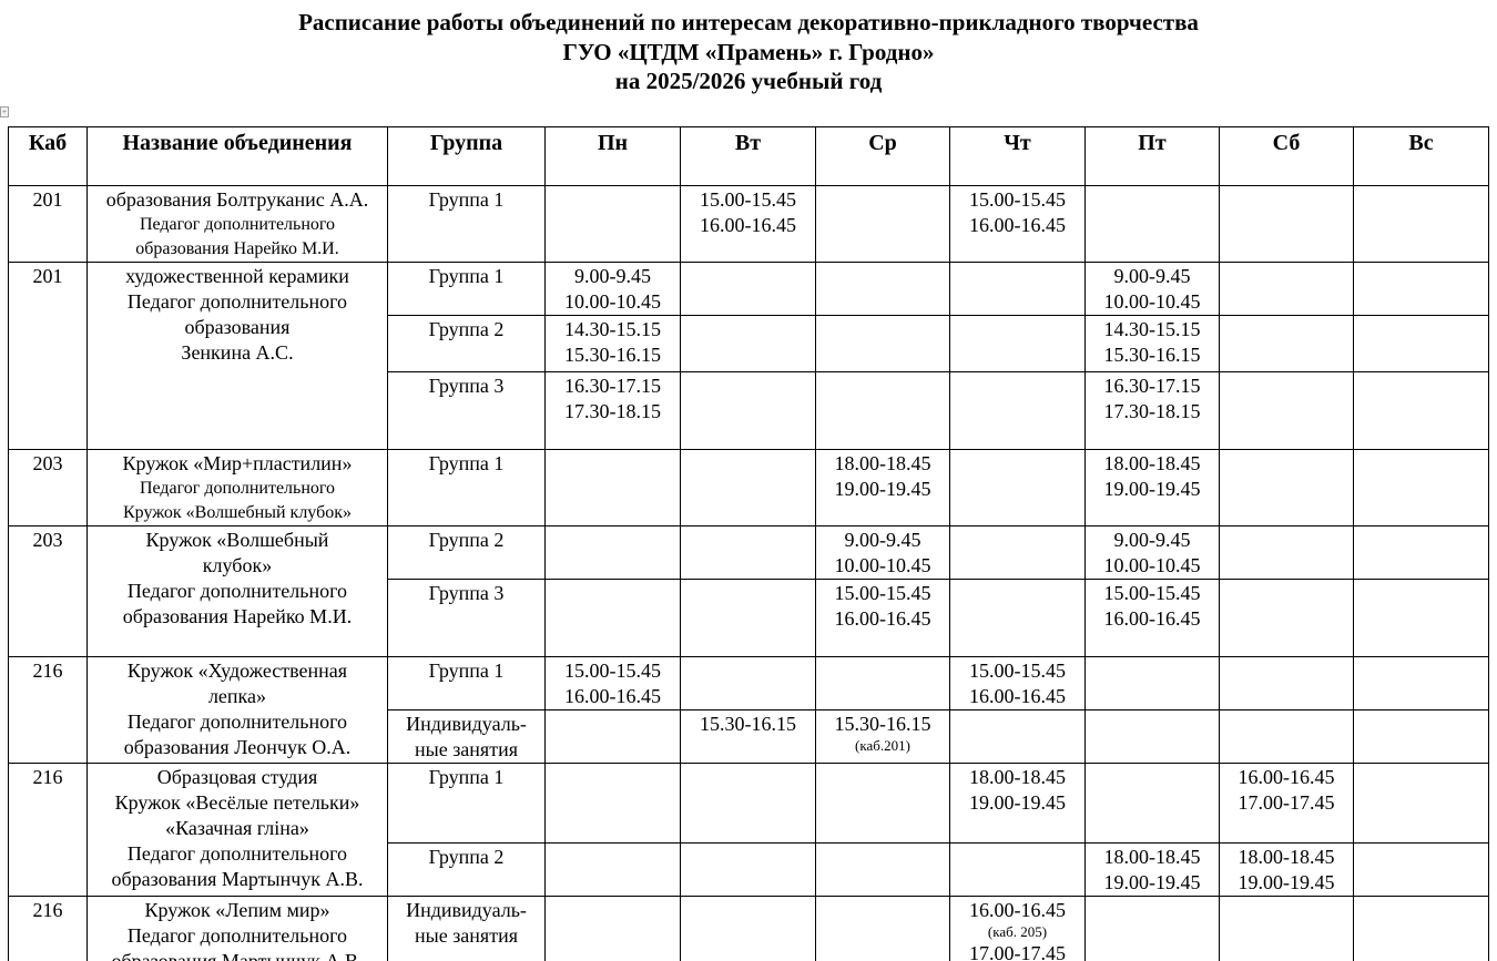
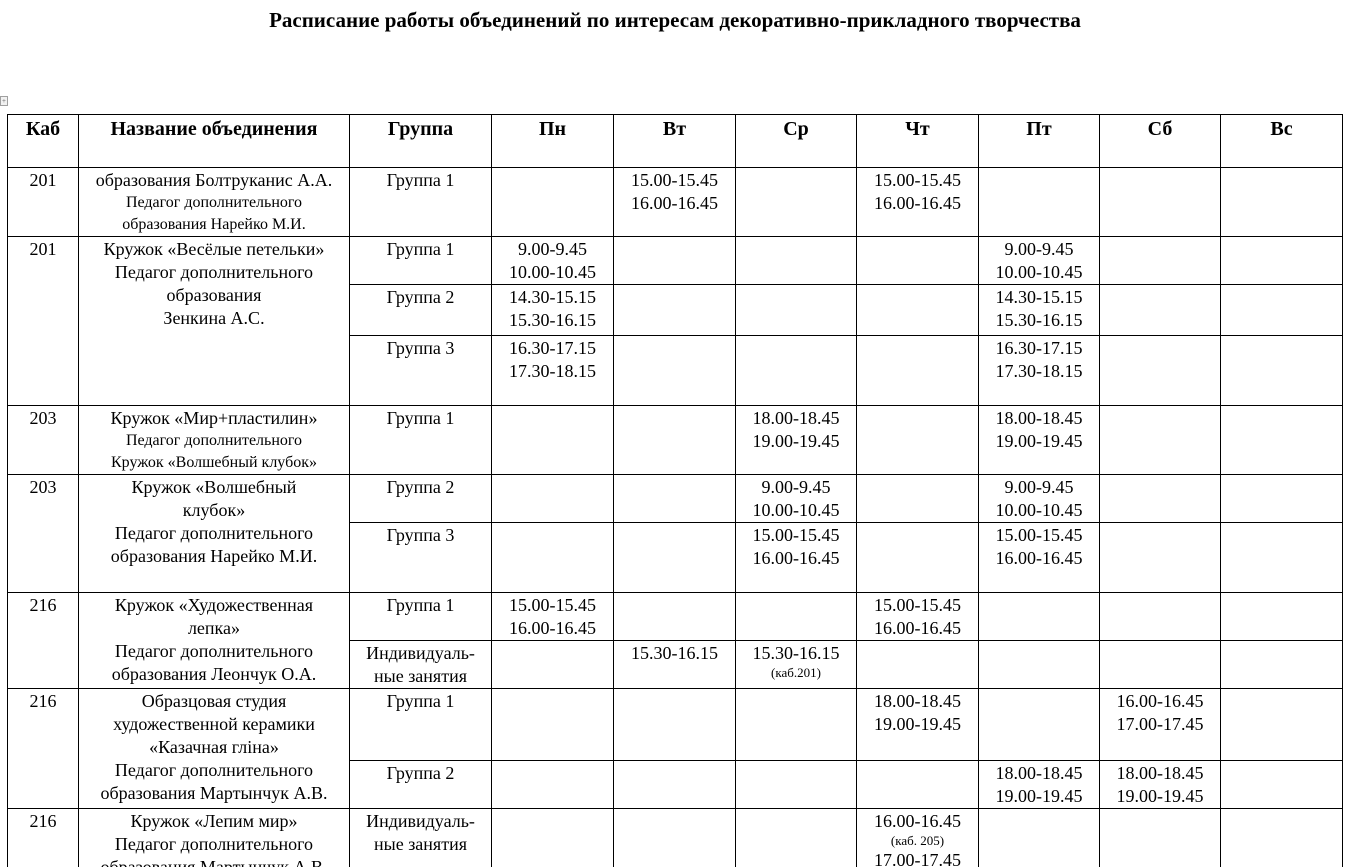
  Расписание работы объединений по интересам декоративно-прикладного творчества
- ГУО «ЦТДМ «Прамень» г. Гродно»
- на 2025/2026 учебный год
  +
  Каб	Название объединения	Группа	Пн	Вт	Ср	Чт	Пт	Сб	Вс
  201	образования Болтруканис А.А.Педагог дополнительногообразования Нарейко М.И.	Группа 1		15.00-15.4516.00-16.45		15.00-15.4516.00-16.45
- 201	художественной керамикиПедагог дополнительногообразованияЗенкина А.С.	Группа 1	9.00-9.4510.00-10.45				9.00-9.4510.00-10.45
+ 201	Кружок «Весёлые петельки»Педагог дополнительногообразованияЗенкина А.С.	Группа 1	9.00-9.4510.00-10.45				9.00-9.4510.00-10.45
  Группа 2	14.30-15.1515.30-16.15				14.30-15.1515.30-16.15
  Группа 3	16.30-17.1517.30-18.15				16.30-17.1517.30-18.15
  203	Кружок «Мир+пластилин»Педагог дополнительногоКружок «Волшебный клубок»	Группа 1			18.00-18.4519.00-19.45		18.00-18.4519.00-19.45
  203	Кружок «Волшебныйклубок»Педагог дополнительногообразования Нарейко М.И.	Группа 2			9.00-9.4510.00-10.45		9.00-9.4510.00-10.45
  Группа 3			15.00-15.4516.00-16.45		15.00-15.4516.00-16.45
  216	Кружок «Художественнаялепка»Педагог дополнительногообразования Леончук О.А.	Группа 1	15.00-15.4516.00-16.45			15.00-15.4516.00-16.45
  Индивидуаль-ные занятия		15.30-16.15	15.30-16.15(каб.201)
- 216	Образцовая студияКружок «Весёлые петельки»«Казачная гліна»Педагог дополнительногообразования Мартынчук А.В.	Группа 1				18.00-18.4519.00-19.45		16.00-16.4517.00-17.45
+ 216	Образцовая студияхудожественной керамики«Казачная гліна»Педагог дополнительногообразования Мартынчук А.В.	Группа 1				18.00-18.4519.00-19.45		16.00-16.4517.00-17.45
  Группа 2					18.00-18.4519.00-19.45	18.00-18.4519.00-19.45
  216	Кружок «Лепим мир»Педагог дополнительного	Индивидуаль-ные занятия				16.00-16.45(каб. 205)17.00-17.45
